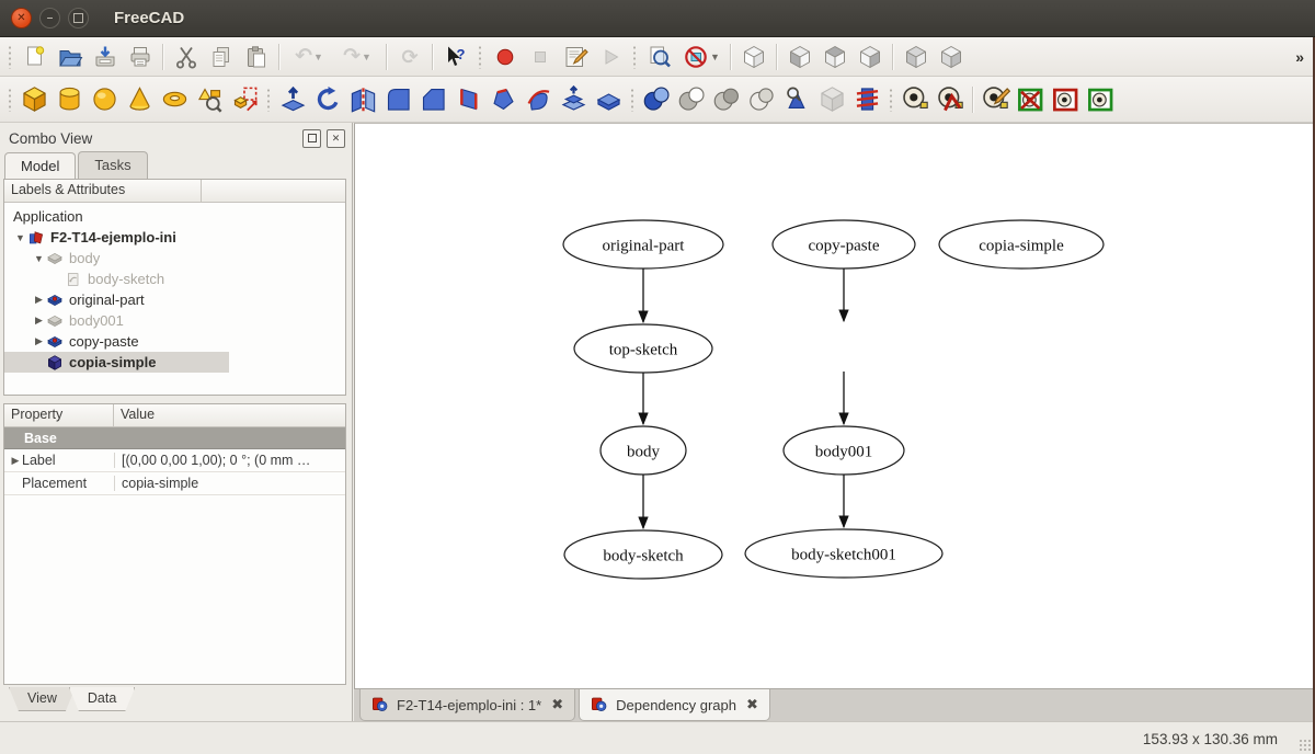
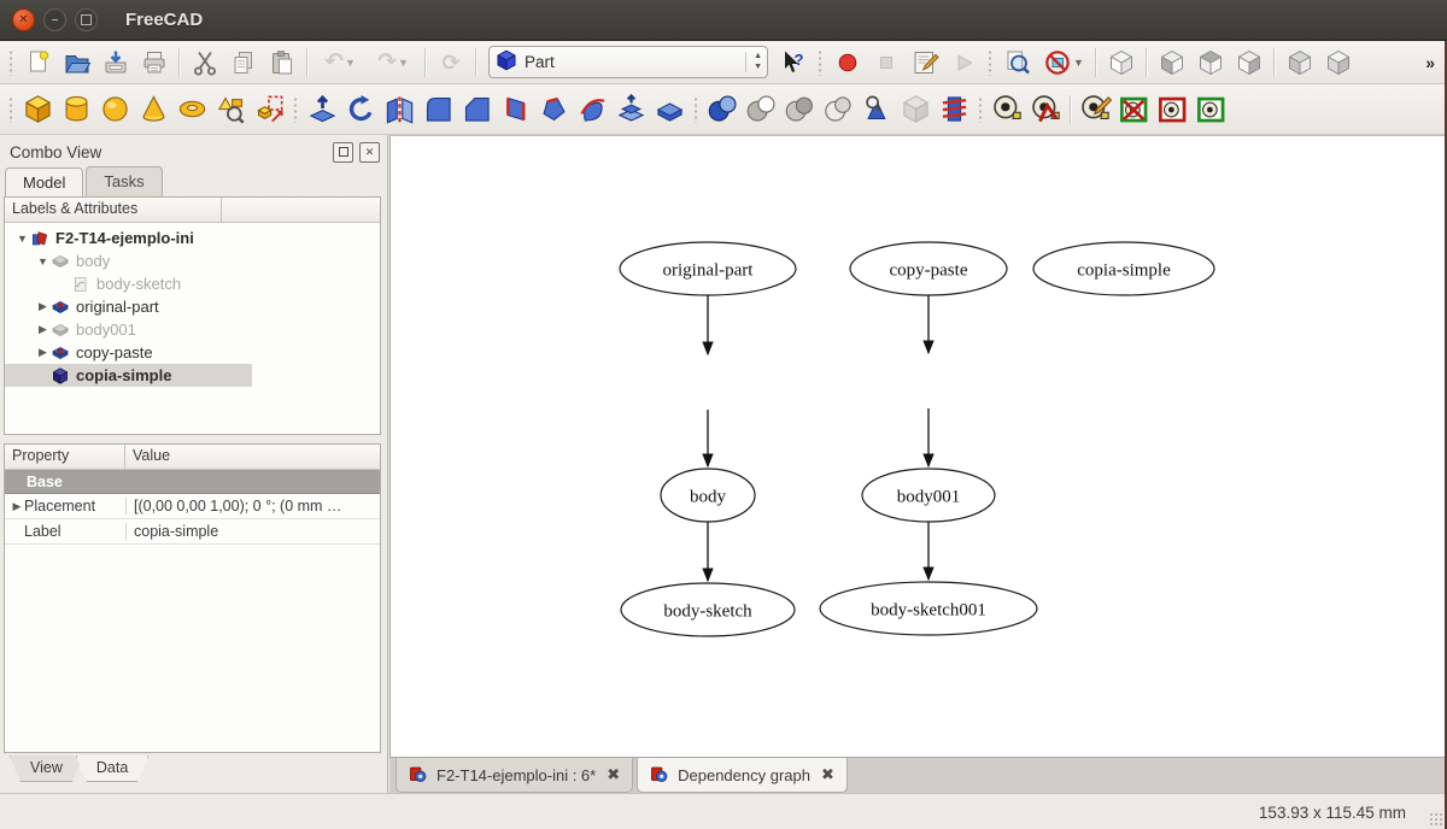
  ✕
  –
  FreeCAD
  ↶
  ▼
  ↷
  ▼
  ⟳
+ Part
  ?
  ▼
  »
  Combo View
  ✕
  Model
  Tasks
  Labels & Attributes
- Application
  ▼
  F2-T14-ejemplo-ini
  ▼
  body
  body-sketch
  ▶
  original-part
  ▶
  body001
  ▶
  copy-paste
  copia-simple
  Property
  Value
  Base
  ▶
- Label
+ Placement
  [(0,00 0,00 1,00); 0 °; (0 mm …
- Placement
+ Label
  copia-simple
  View
  Data
  original-part
  copy-paste
  copia-simple
- top-sketch
  body
  body001
  body-sketch
  body-sketch001
- F2-T14-ejemplo-ini : 1*
+ F2-T14-ejemplo-ini : 6*
  ✖
  Dependency graph
  ✖
- 153.93 x 130.36 mm
+ 153.93 x 115.45 mm
